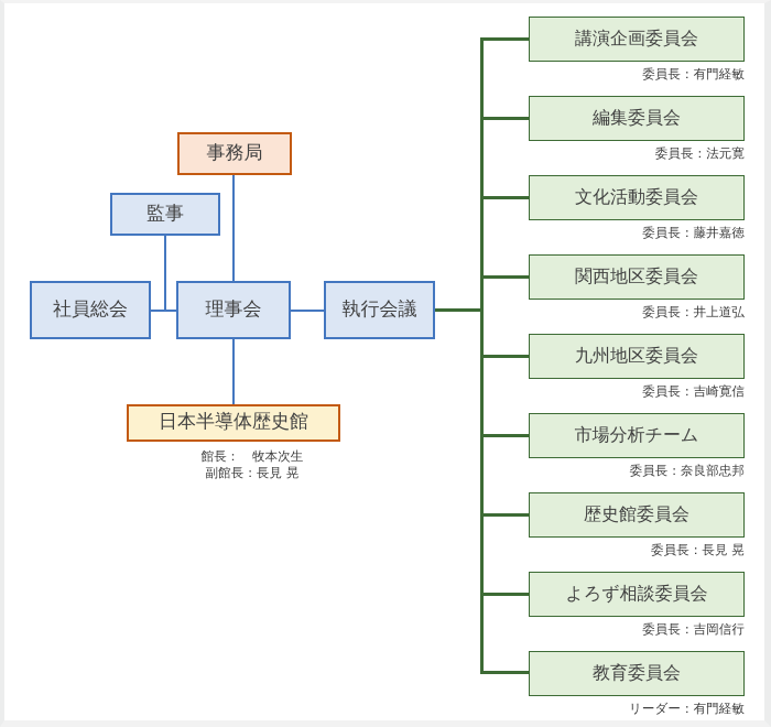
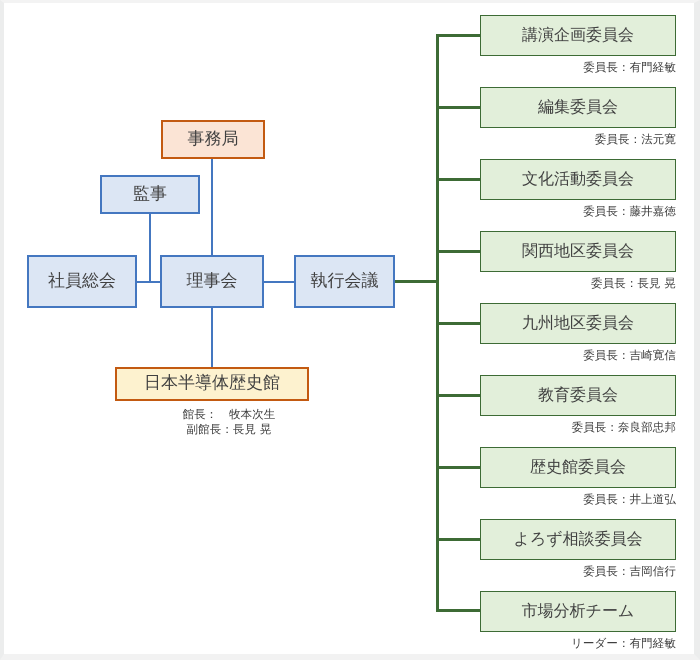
  事務局
  監事
  社員総会
  理事会
  執行会議
  日本半導体歴史館
  館長： 牧本次生
  副館長：長見 晃
  講演企画委員会
  委員長：有門経敏
  編集委員会
  委員長：法元寛
  文化活動委員会
  委員長：藤井嘉徳
  関西地区委員会
- 委員長：井上道弘
+ 委員長：長見 晃
  九州地区委員会
  委員長：吉崎寛信
- 市場分析チーム
+ 教育委員会
  委員長：奈良部忠邦
  歴史館委員会
- 委員長：長見 晃
+ 委員長：井上道弘
  よろず相談委員会
  委員長：吉岡信行
- 教育委員会
+ 市場分析チーム
  リーダー：有門経敏
